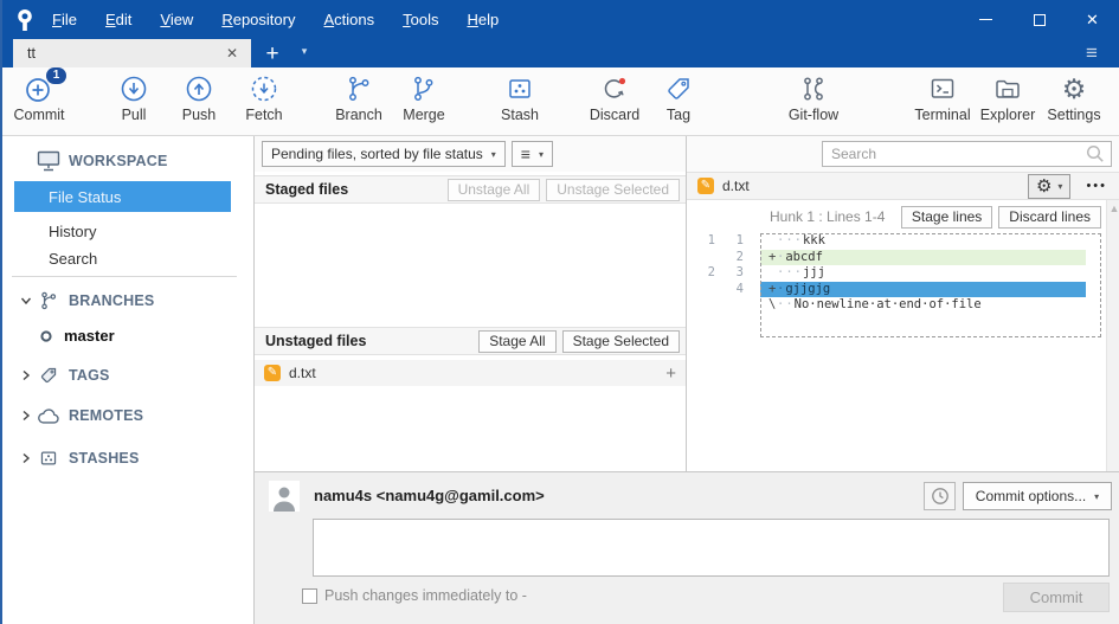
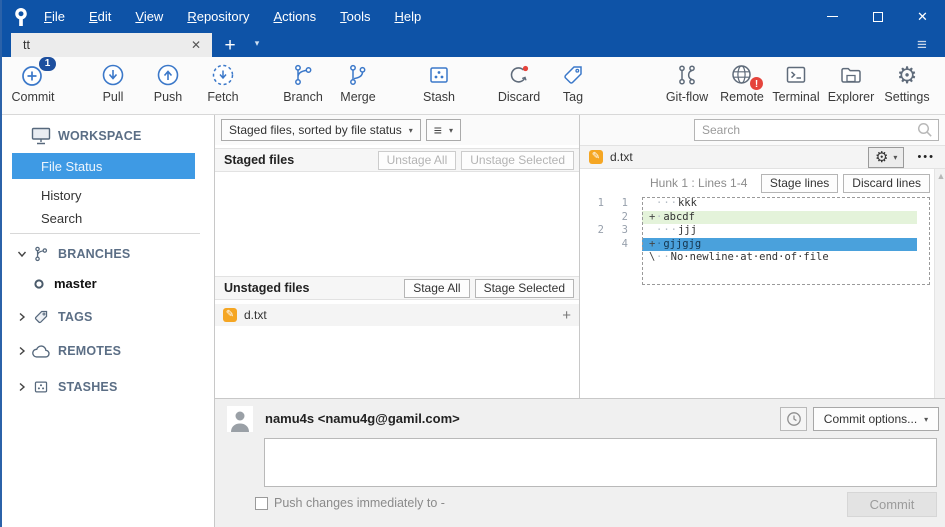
  File
  Edit
  View
  Repository
  Actions
  Tools
  Help
  ✕
  tt
  ✕
  +
  ▾
  ≡
  1
  Commit
  Pull
  Push
  Fetch
  Branch
  Merge
  Stash
  Discard
  Tag
  Git-flow
+ !
+ Remote
  Terminal
  Explorer
  ⚙
  Settings
  WORKSPACE
  File Status
  History
  Search
  BRANCHES
  master
  TAGS
  REMOTES
  STASHES
- Pending files, sorted by file status
+ Staged files, sorted by file status
  ▾
  ≡
  ▾
  Staged files
  Unstage All
  Unstage Selected
  Unstaged files
  Stage All
  Stage Selected
  ✎
  d.txt
  +
  Search
  ✎
  d.txt
  ⚙
  ▾
  •••
  Hunk 1 : Lines 1-4
  Stage lines
  Discard lines
  1
  1
  ···kkk
  2
  +·abcdf
  2
  3
  ···jjj
  4
  +·gjjgjg
  \··No·newline·at·end·of·file
  ▲
  namu4s <namu4g@gamil.com>
  Commit options...
  ▾
  Push changes immediately to -
  Commit
